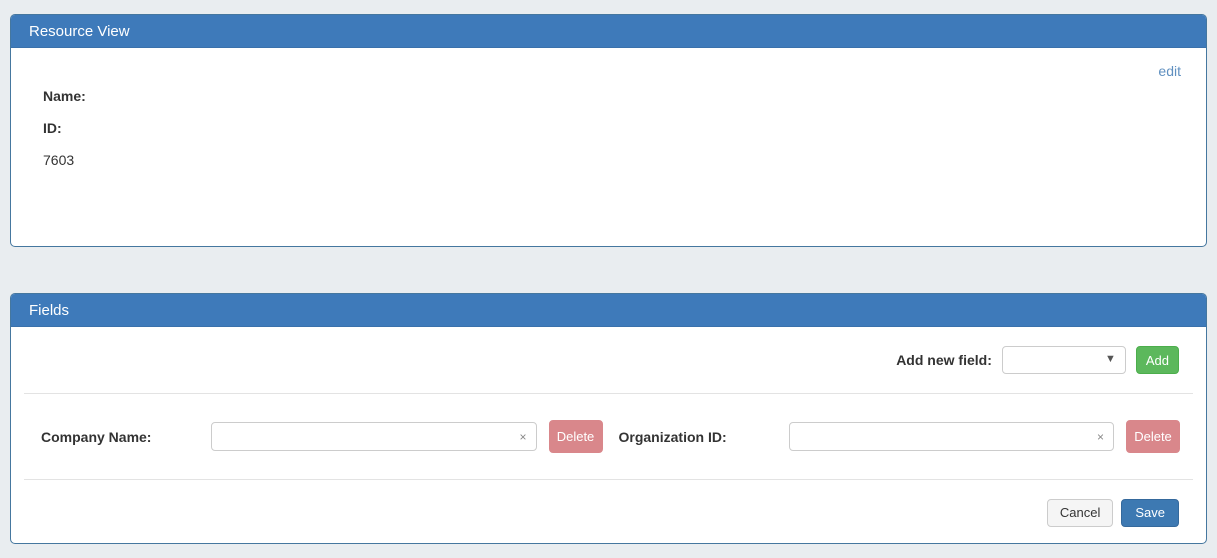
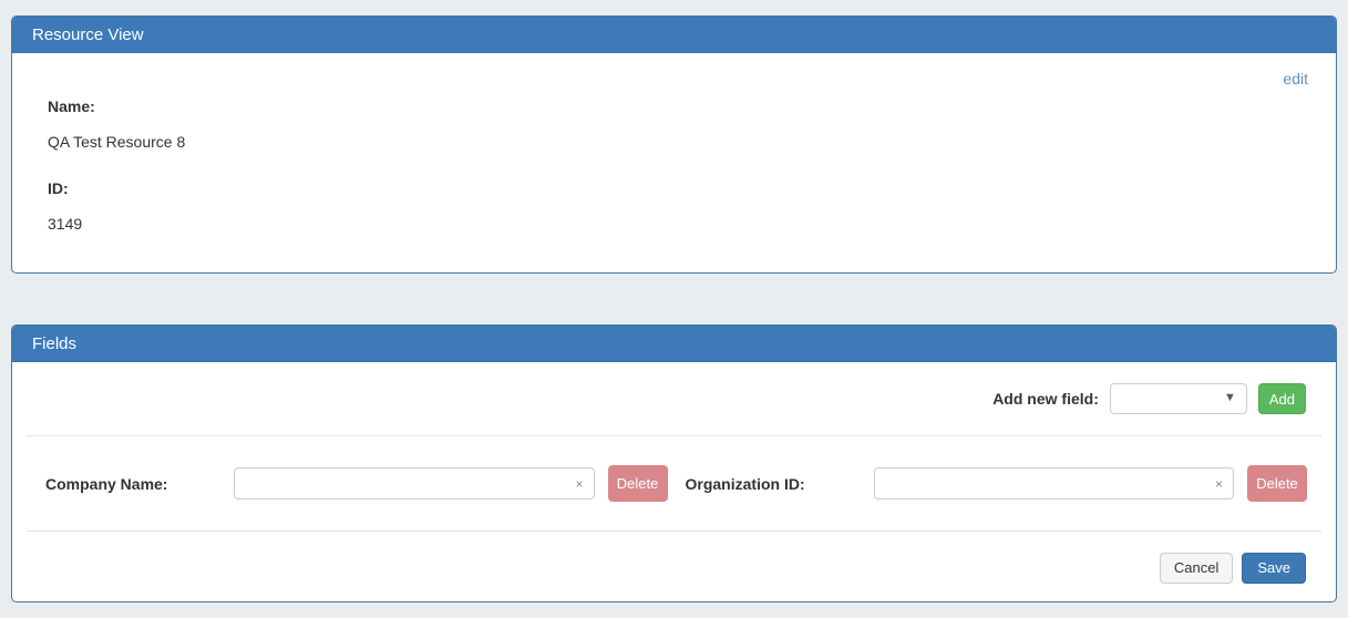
  Resource View
  edit
  Name:
+ QA Test Resource 8
  ID:
- 7603
+ 3149
  Fields
  Add new field:
  ▼
  Add
  Company Name:
  ×
  Delete
  Organization ID:
  ×
  Delete
  Cancel
  Save
